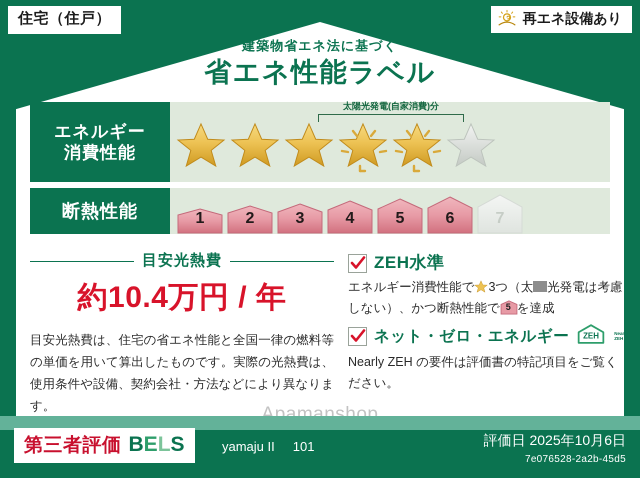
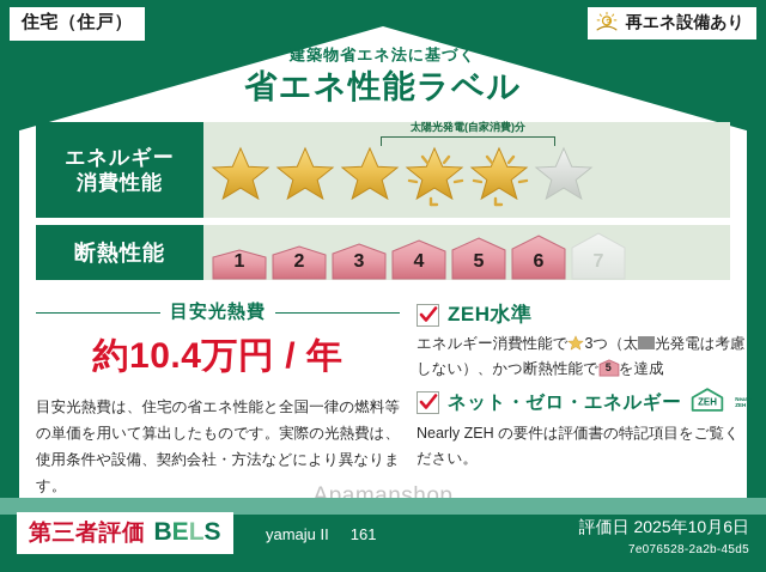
  住宅（住戸）
  再エネ設備あり
  建築物省エネ法に基づく
  省エネ性能ラベル
  エネルギー
  消費性能
  太陽光発電(自家消費)分
  断熱性能
  1
  2
  3
  4
  5
  6
  7
  目安光熱費
  約10.4万円 / 年
  目安光熱費は、住宅の省エネ性能と全国一律の燃料等の単価を用いて算出したものです。実際の光熱費は、使用条件や設備、契約会社・方法などにより異なります。
  ZEH水準
  エネルギー消費性能で 3つ（太 光発電は考慮しない）、かつ断熱性能で
  5
  を達成
  ネット・ゼロ・エネルギー
  ZEH
  Nearly ZEH の要件は評価書の特記項目をご覧ください。
  Apamanshop
  第三者評価
  BELS
  yamaju II
- 101
+ 161
  評価日 2025年10月6日
  7e076528-2a2b-45d5
